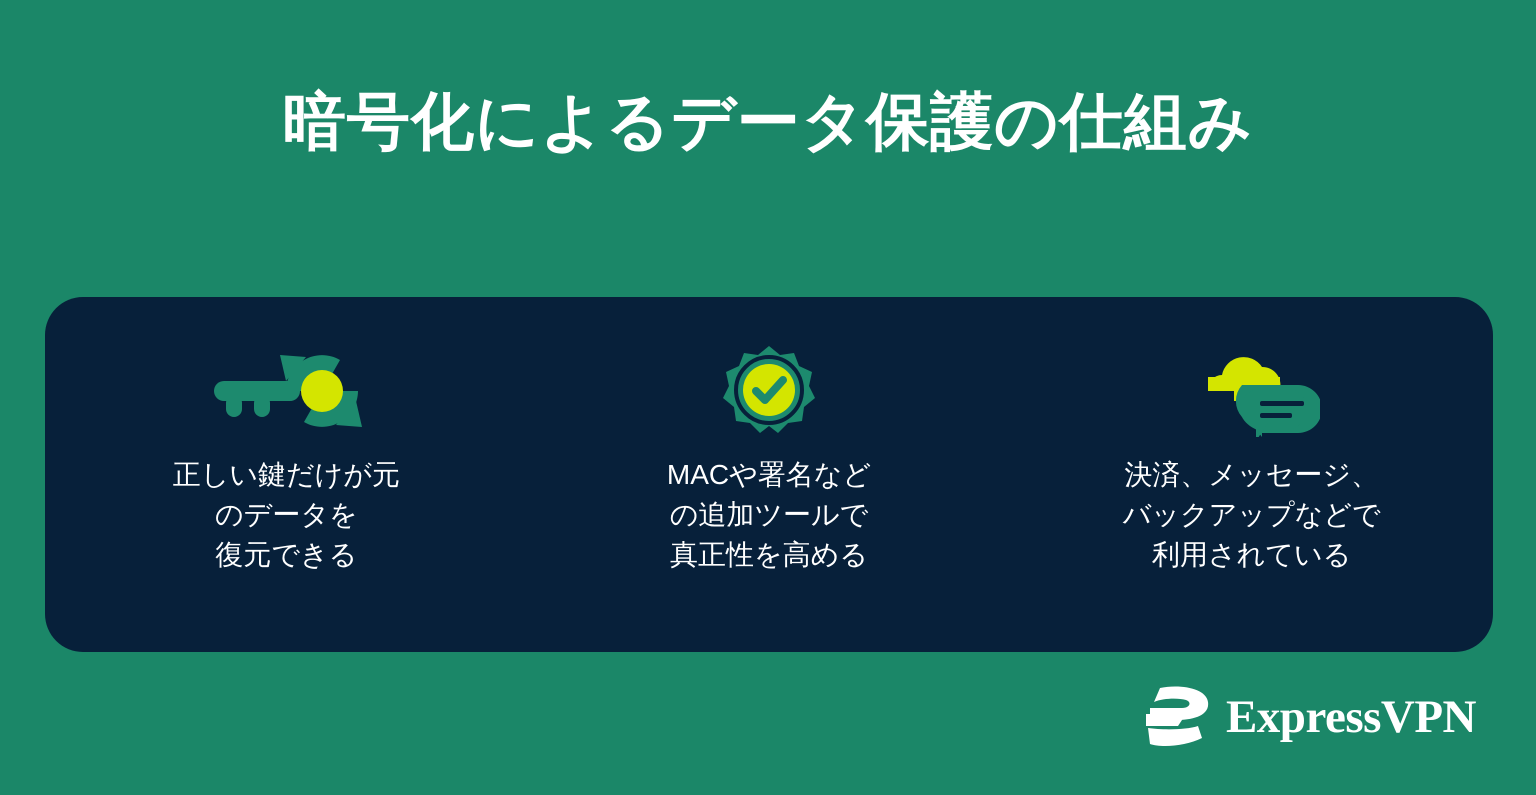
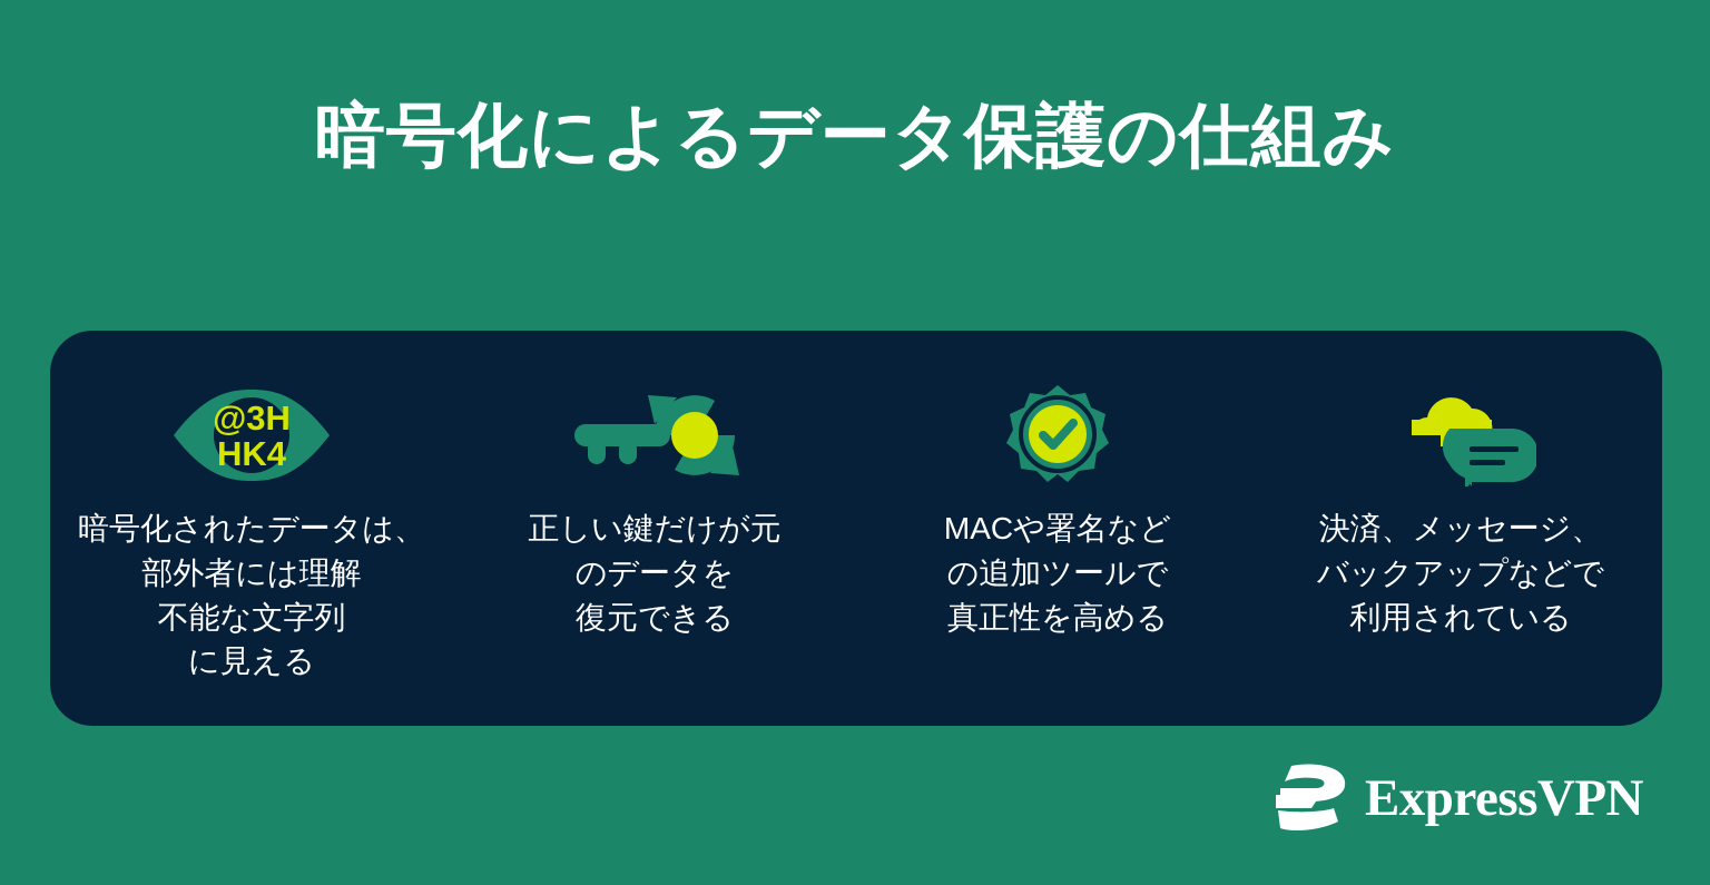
  暗号化によるデータ保護の仕組み
+ @3H
+ HK4
+ 暗号化されたデータは、
+ 部外者には理解
+ 不能な文字列
+ に見える
  正しい鍵だけが元
  のデータを
  復元できる
  MACや署名など
  の追加ツールで
  真正性を高める
  決済、メッセージ、
  バックアップなどで
  利用されている
  ExpressVPN
